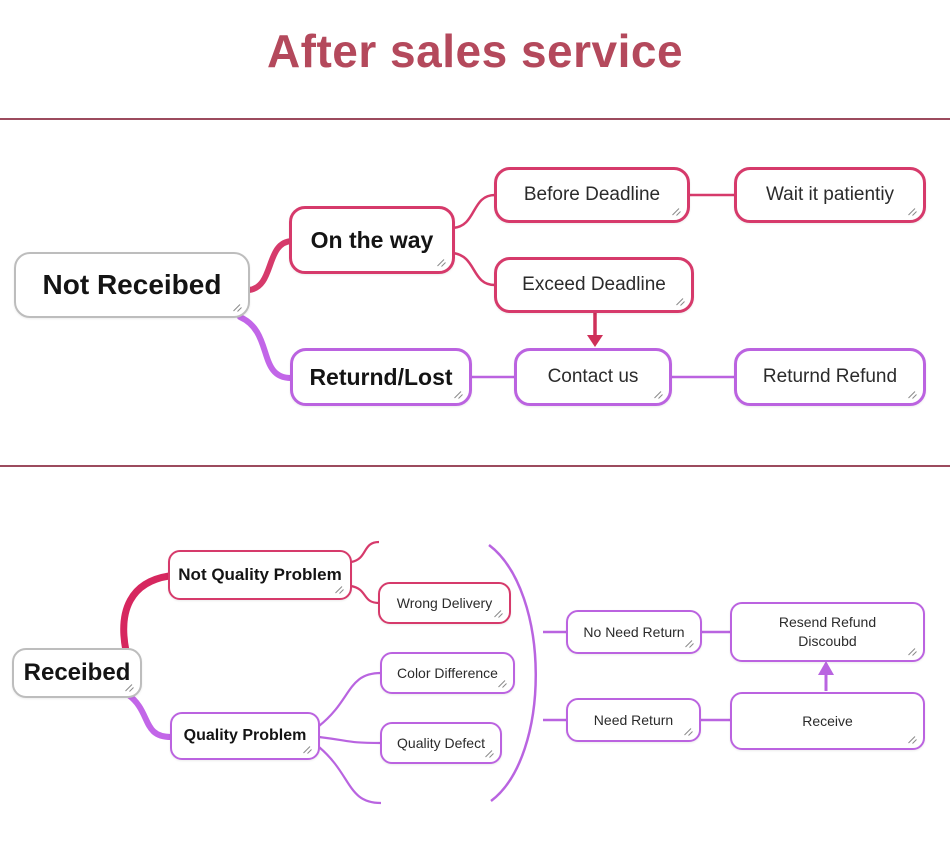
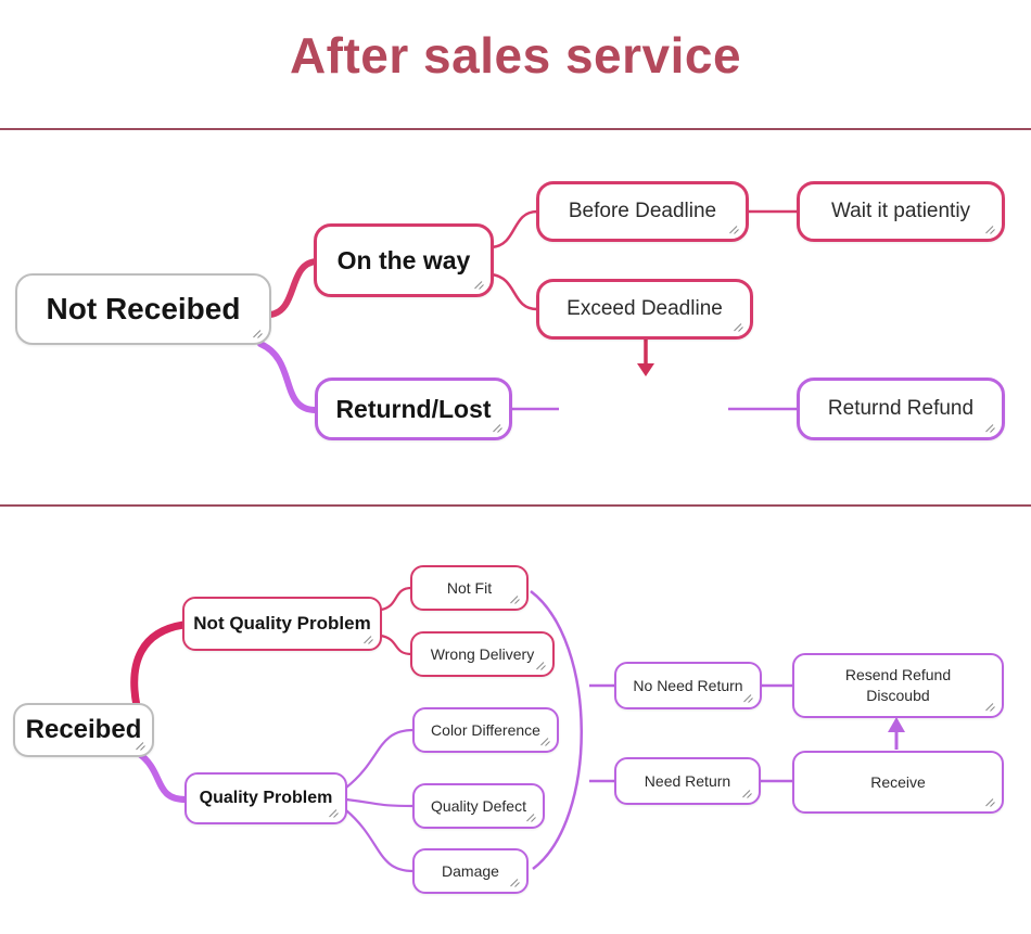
  After sales service
  Not Receibed
  On the way
  Before Deadline
  Wait it patientiy
  Exceed Deadline
  Returnd/Lost
- Contact us
  Returnd Refund
  Receibed
  Not Quality Problem
+ Not Fit
  Wrong Delivery
  Color Difference
  Quality Problem
  Quality Defect
+ Damage
  No Need Return
  Resend Refund
  Discoubd
  Need Return
  Receive
